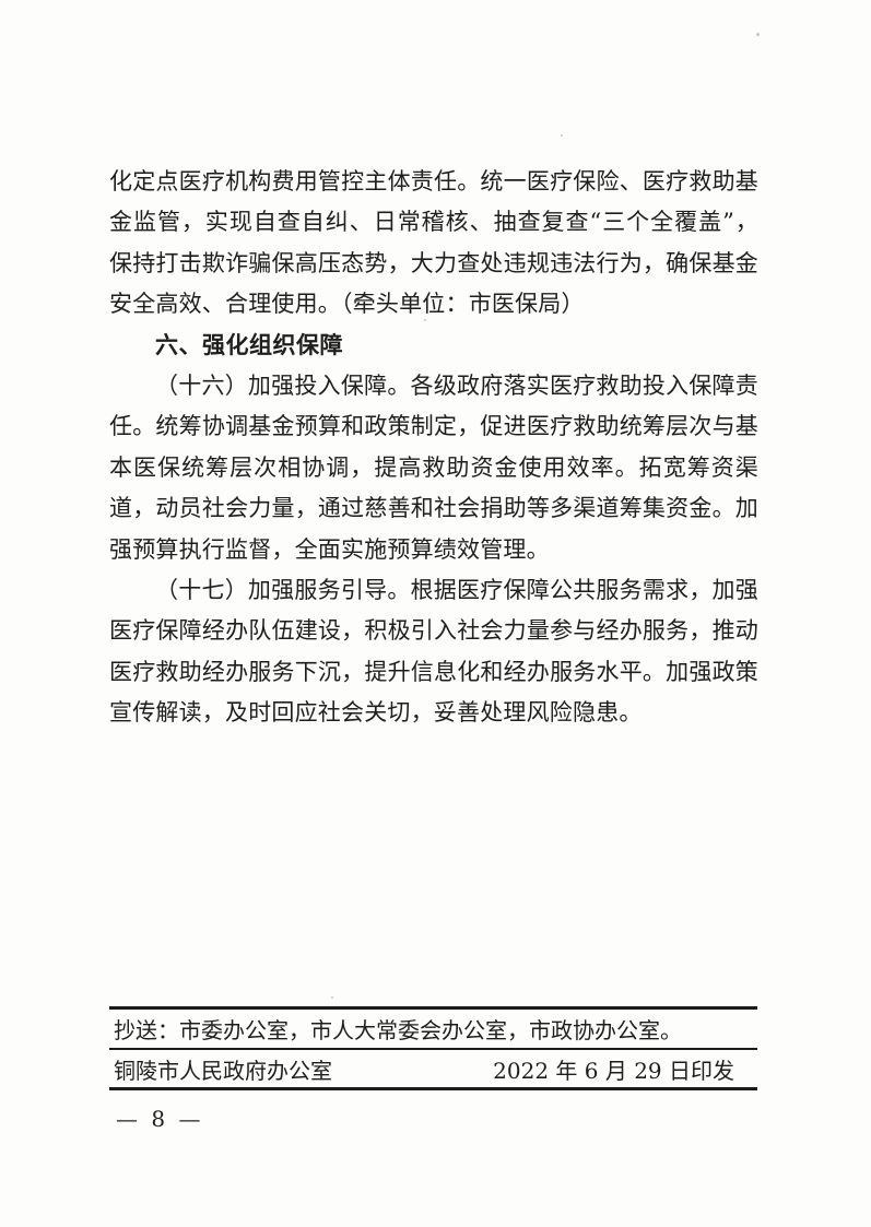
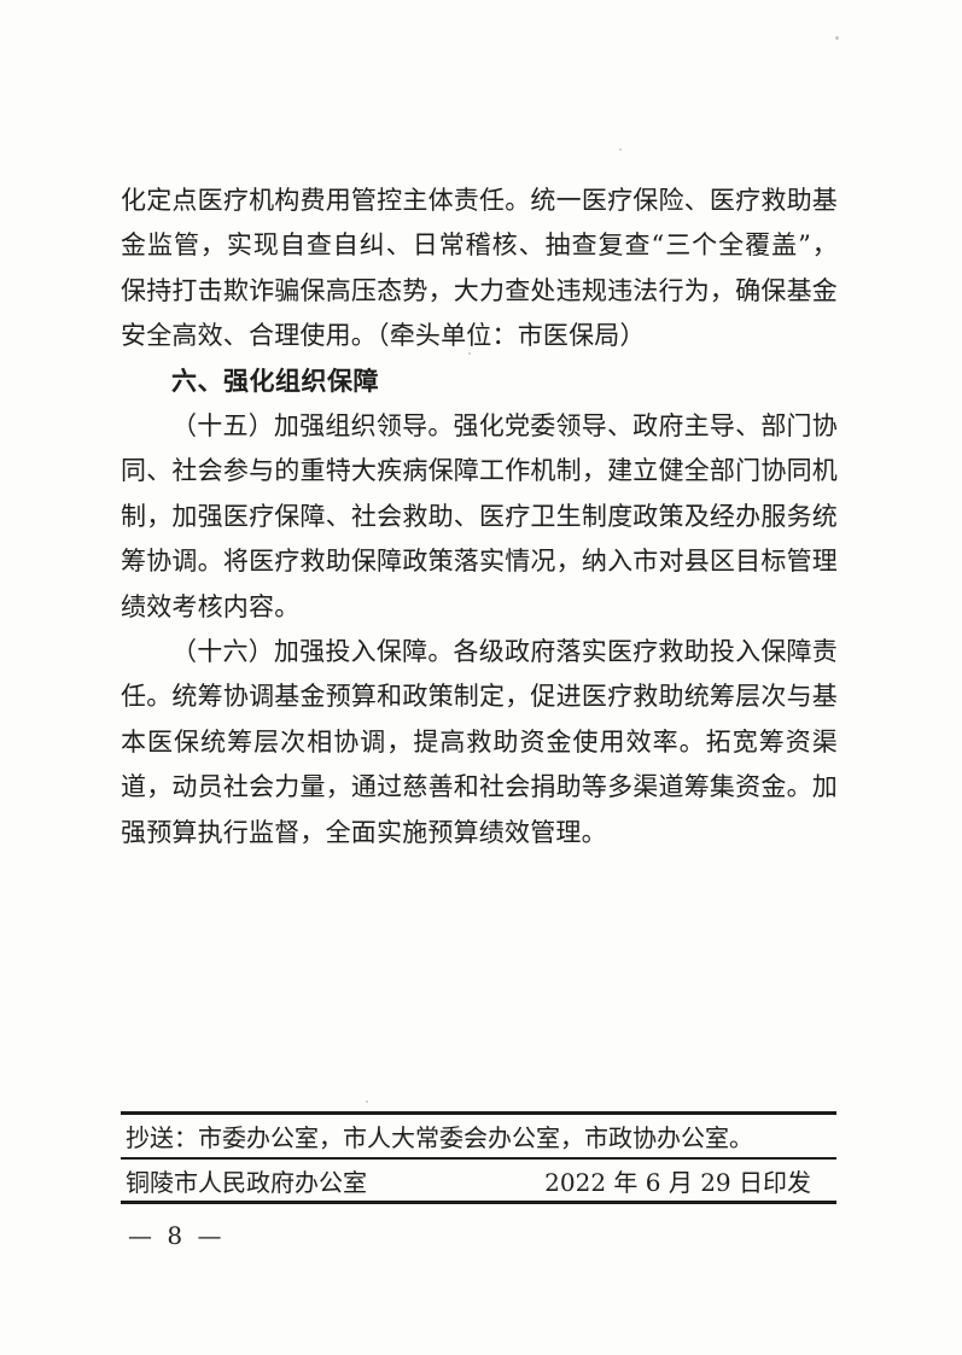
  化定点医疗机构费用管控主体责任。统一医疗保险、医疗救助基金监管，实现自查自纠、日常稽核、抽查复查“三个全覆盖”，保持打击欺诈骗保高压态势，大力查处违规违法行为，确保基金安全高效、合理使用。（牵头单位：市医保局）
  六、强化组织保障
+ （十五）加强组织领导。强化党委领导、政府主导、部门协同、社会参与的重特大疾病保障工作机制，建立健全部门协同机制，加强医疗保障、社会救助、医疗卫生制度政策及经办服务统筹协调。将医疗救助保障政策落实情况，纳入市对县区目标管理绩效考核内容。
  （十六）加强投入保障。各级政府落实医疗救助投入保障责任。统筹协调基金预算和政策制定，促进医疗救助统筹层次与基本医保统筹层次相协调，提高救助资金使用效率。拓宽筹资渠道，动员社会力量，通过慈善和社会捐助等多渠道筹集资金。加强预算执行监督，全面实施预算绩效管理。
- （十七）加强服务引导。根据医疗保障公共服务需求，加强医疗保障经办队伍建设，积极引入社会力量参与经办服务，推动医疗救助经办服务下沉，提升信息化和经办服务水平。加强政策宣传解读，及时回应社会关切，妥善处理风险隐患。
  抄送：市委办公室，市人大常委会办公室，市政协办公室。
  铜陵市人民政府办公室
  2022 年 6 月 29 日印发
  — 8 —
